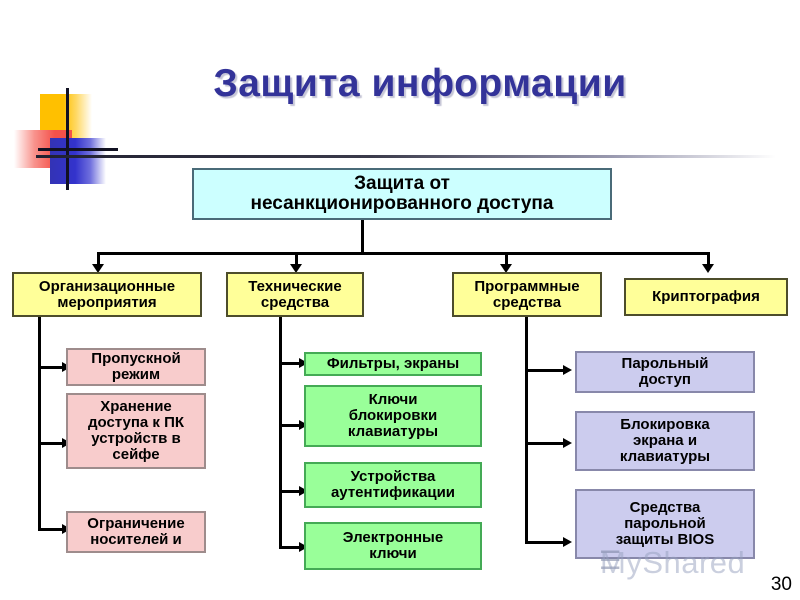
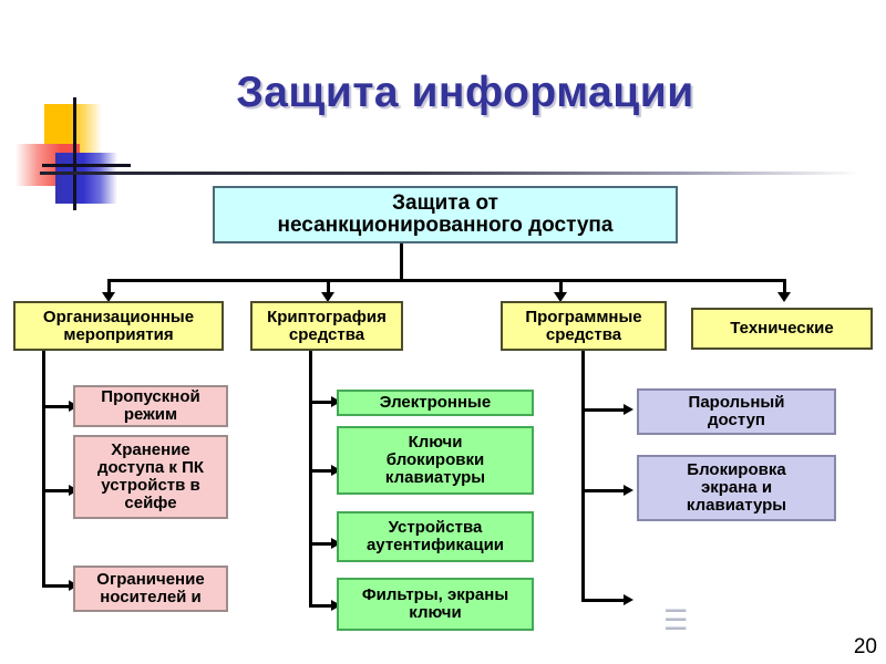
  Защита информации
  Защита от
  несанкционированного доступа
  Организационные
  мероприятия
- Технические
+ Криптография
  средства
  Программные
  средства
- Криптография
+ Технические
  Пропускной
  режим
  Хранение
  доступа к ПК
  устройств в
  сейфе
  Ограничение
  носителей и
- Фильтры, экраны
+ Электронные
  Ключи
  блокировки
  клавиатуры
  Устройства
  аутентификации
- Электронные
+ Фильтры, экраны
  ключи
  Парольный
  доступ
  Блокировка
  экрана и
  клавиатуры
- Средства
- парольной
- защиты BIOS
  ☰
- MyShared
- 30
+ 20
